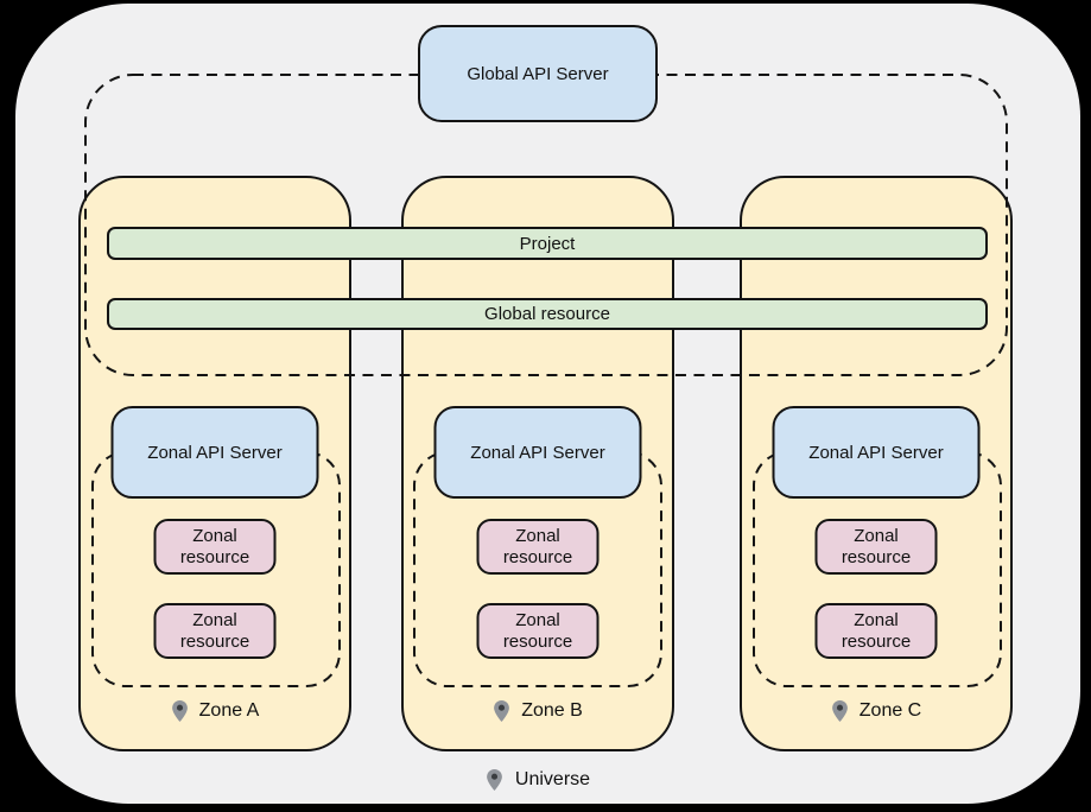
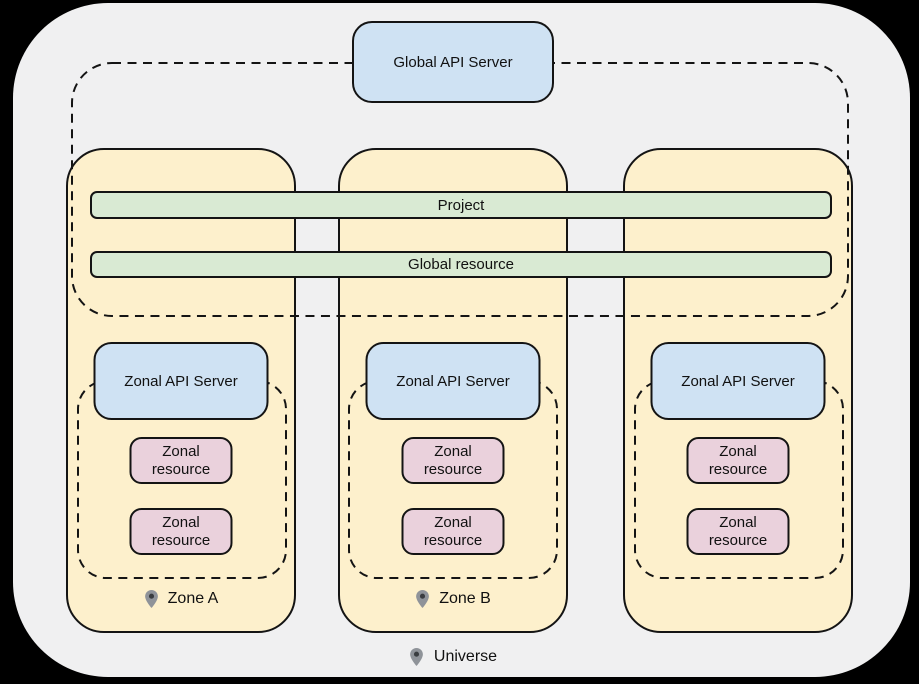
  Project
  Global resource
  Global API Server
  Zonal API Server
  Zonal resource
  Zonal resource
  Zone A
  Zonal API Server
  Zonal resource
  Zonal resource
  Zone B
  Zonal API Server
  Zonal resource
  Zonal resource
- Zone C
  Universe
